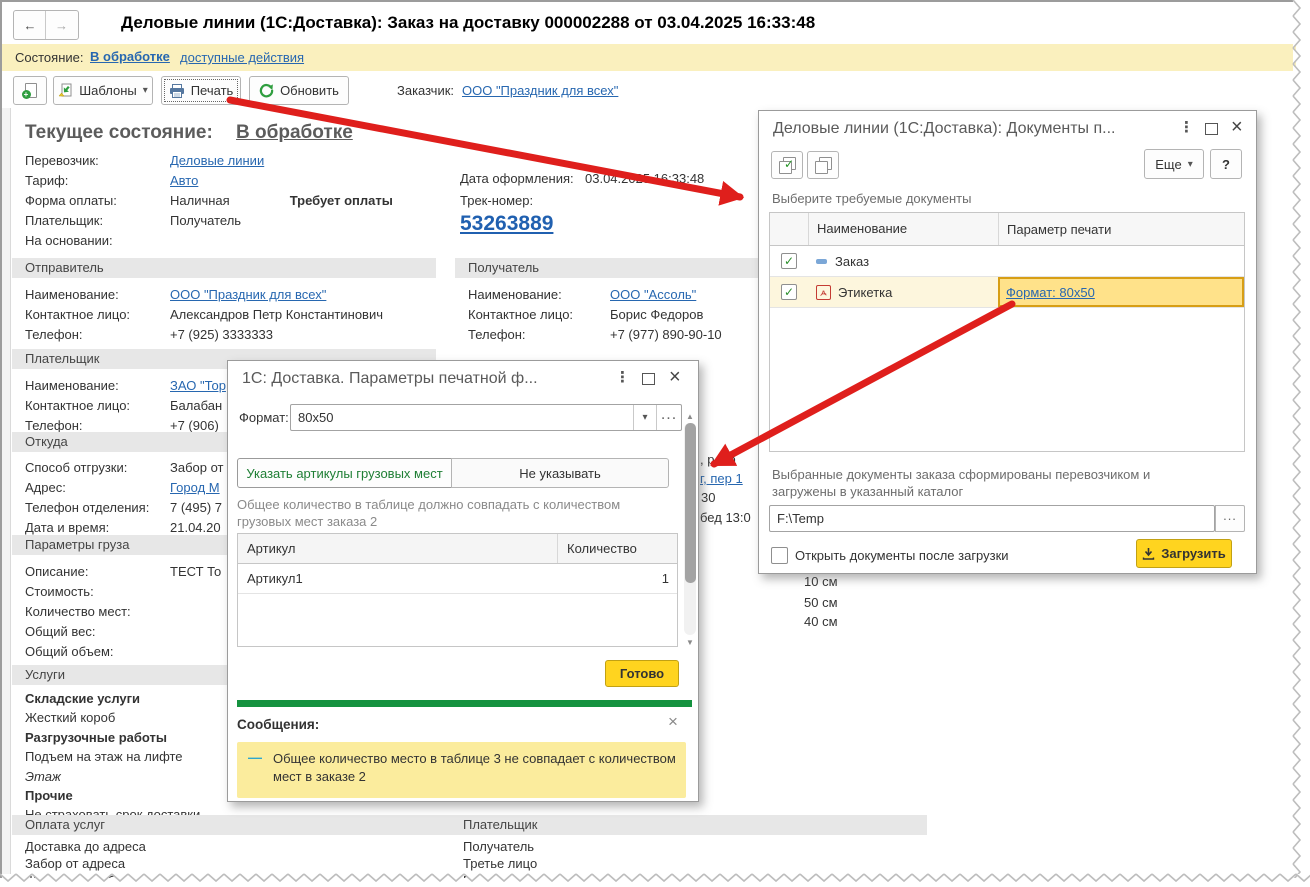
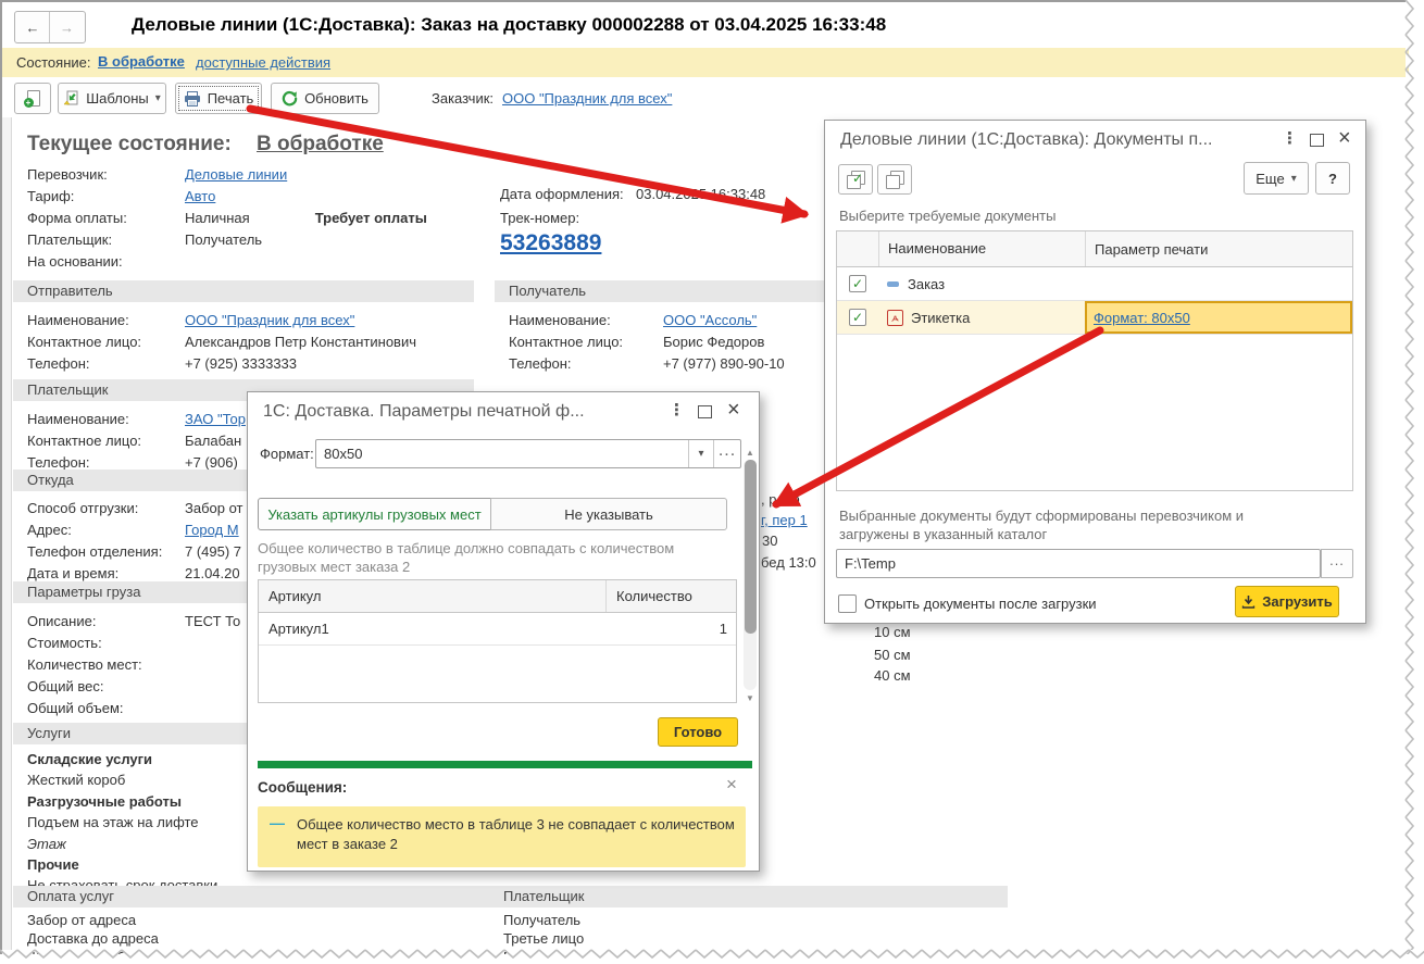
  ←
  →
  Деловые линии (1С:Доставка): Заказ на доставку 000002288 от 03.04.2025 16:33:48
  Состояние:
  В обработке
  доступные действия
  +
  Шаблоны
  ▾
  Печать
  Обновить
  Заказчик:
  ООО "Праздник для всех"
  Текущее состояние:
  В обработке
  Перевозчик:
  Деловые линии
  Тариф:
  Авто
  Форма оплаты:
  Наличная
  Требует оплаты
  Плательщик:
  Получатель
  На основании:
  Дата оформления:
  03.04.6:33:48
  Трек-номер:
  53263889
  Отправитель
  Наименование:
  ООО "Праздник для всех"
  Контактное лицо:
  Александров Петр Константинович
  Телефон:
  +7 (925) 3333333
  Получатель
  Наименование:
  ООО "Ассоль"
  Контактное лицо:
  Борис Федоров
  Телефон:
  +7 (977) 890-90-10
  Плательщик
  Наименование:
  ЗАО "Тор
  Контактное лицо:
  Балабан
  Телефон:
  +7 (906)
  Откуда
  Способ отгрузки:
  Забор от
  Адрес:
  Город М
  Телефон отделения:
  7 (495) 7
  Дата и время:
  21.04.20
  , р а
  г, пер 1
  30
  бед 13:0
  Параметры груза
  Описание:
  ТЕСТ То
  Стоимость:
  Количество мест:
  Общий вес:
  Общий объем:
  10 см
  50 см
  40 см
  Услуги
  Складские услуги
  Жесткий короб
  Разгрузочные работы
  Подъем на этаж на лифте
  Этаж
  Прочие
  Оплата услуг
  Плательщик
- Доставка до адреса
+ Забор от адреса
  Получатель
- Забор от адреса
+ Доставка до адреса
  Третье лицо
  Деловые линии (1С:Доставка): Документы п...
  ⋮
  ×
  ✓
  Еще
  ▾
  ?
  Выберите требуемые документы
  Наименование
  Параметр печати
  ✓
  Заказ
  ✓
  Этикетка
  Формат: 80x50
- Выбранные документы заказа сформированы перевозчиком и
+ Выбранные документы будут сформированы перевозчиком и
  загружены в указанный каталог
  F:\Temp
  ...
  Открыть документы после загрузки
  Загрузить
  1С: Доставка. Параметры печатной ф...
  ⋮
  ×
  Формат:
  80x50
  ▾
  ...
  ▲
  ▼
  Указать артикулы грузовых мест
  Не указывать
  Общее количество в таблице должно совпадать с количеством
  грузовых мест заказа 2
  Артикул
  Количество
  Артикул1
  1
  Готово
  Сообщения:
  ×
  —
  Общее количество место в таблице 3 не совпадает с количеством
  мест в заказе 2
